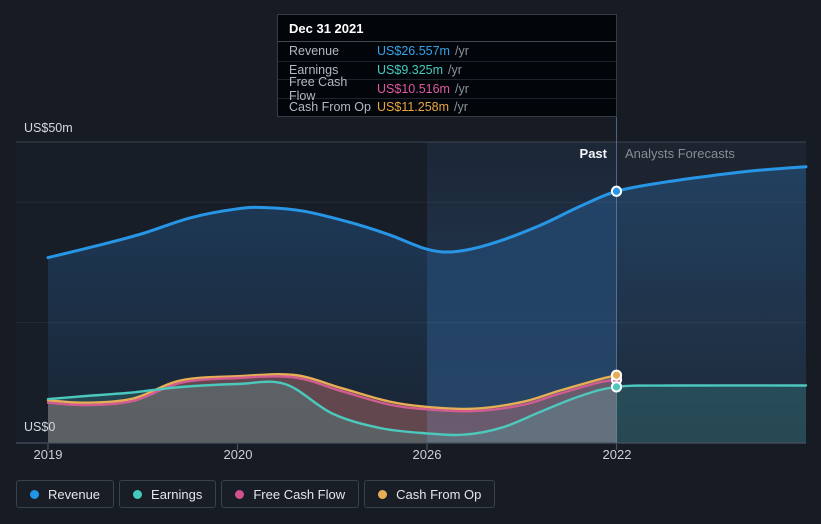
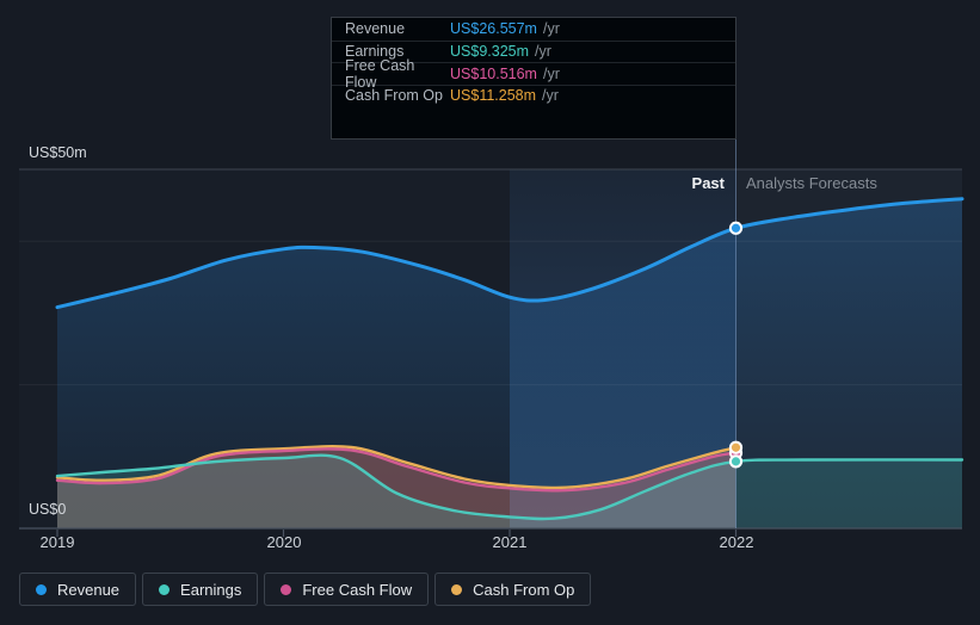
  US$50m
  US$0
  Past
  Analysts Forecasts
  2019
  2020
- 2026
+ 2021
  2022
- Dec 31 2021
  Revenue
  US$26.557m
  /yr
  Earnings
  US$9.325m
  /yr
  Free Cash Flow
  US$10.516m
  /yr
  Cash From Op
  US$11.258m
  /yr
  Revenue
  Earnings
  Free Cash Flow
  Cash From Op
